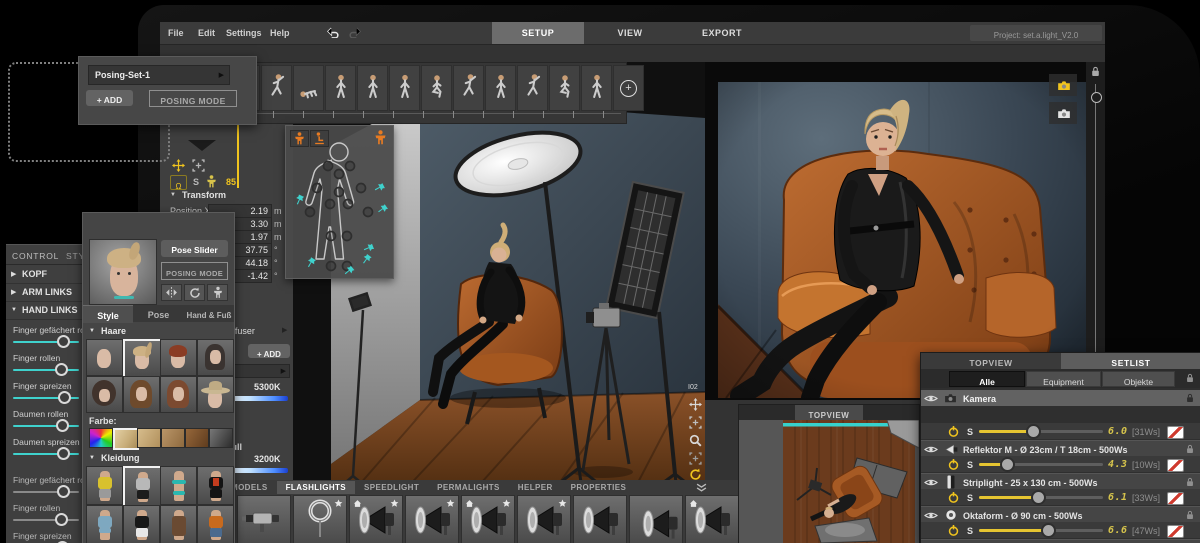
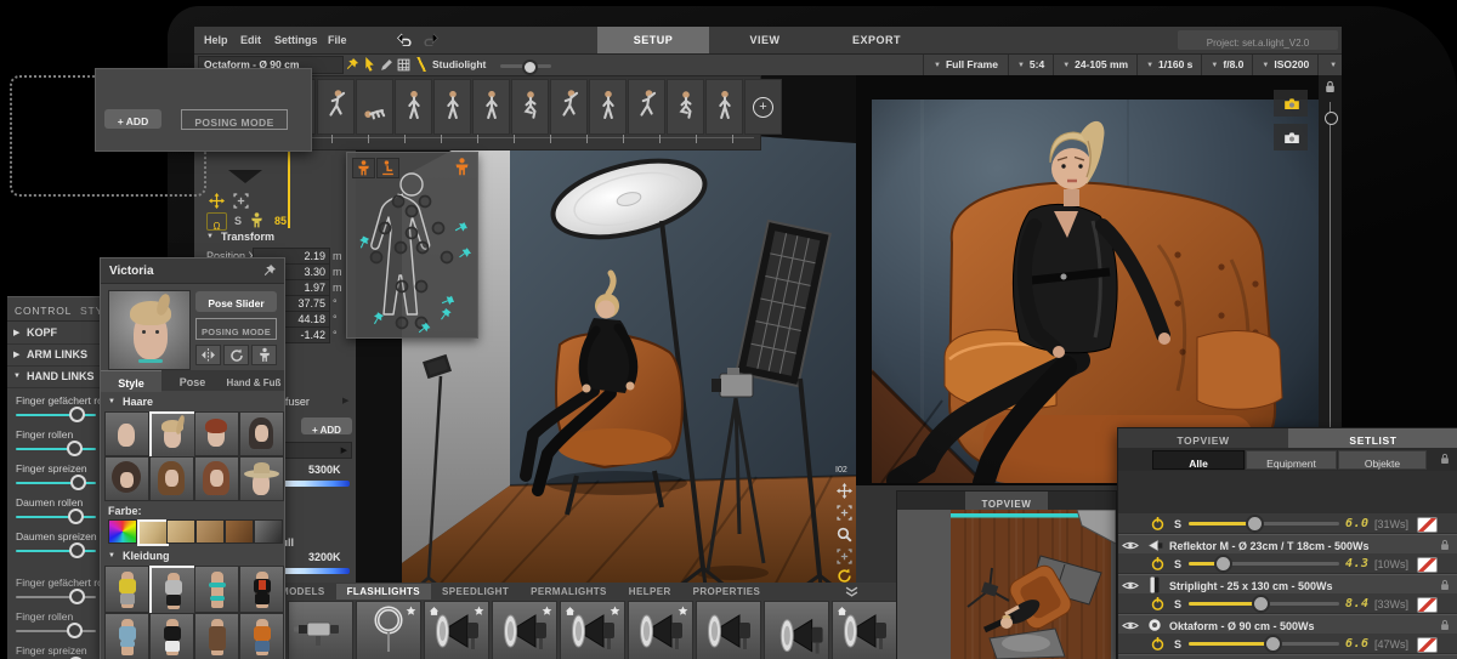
- File
+ Help
  Edit
  Settings
- Help
+ File
  SETUP
  VIEW
  EXPORT
  Project: set.a.light_V2.0
+ Octaform - Ø 90 cm
+ Studiolight
+ Full Frame
+ 5:4
+ 24-105 mm
+ 1/160 s
+ f/8.0
+ ISO200
  Ω
  S
  85
  Transform
  Position
  2.19
  m
  3.30
  m
  1.97
  m
  37.75
  °
  44.18
  °
  -1.42
  °
  + ADD
  5300K
  3200K
  +
  ODELS
  FLASHLIGHTS
  SPEEDLIGHT
  PERMALIGHTS
  HELPER
  PROPERTIES
  TOPVIEW
- Posing-Set-1
  + ADD
  POSING MODE
  CONTROL
  KOPF
  ARM LINKS
  HAND LINKS
  Finger gefächert r
  Finger rollen
  Finger spreizen
  Daumen rollen
  Daumen spreizen
  Finger gefächert r
  Finger rollen
  Finger spreizen
+ Victoria
  Pose Slider
  POSING MODE
  Style
  Pose
  Hand & Fuß
  Haare
  Farbe:
  Kleidung
  TOPVIEW
  SETLIST
  Alle
  Equipment
  Objekte
- Kamera
  S
  6.0
  [31Ws]
  Reflektor M - Ø 23cm / T 18cm - 500Ws
  S
  4.3
  [10Ws]
  Striplight - 25 x 130 cm - 500Ws
  S
- 6.1
+ 8.4
  [33Ws]
  Oktaform - Ø 90 cm - 500Ws
  S
  6.6
  [47Ws]
